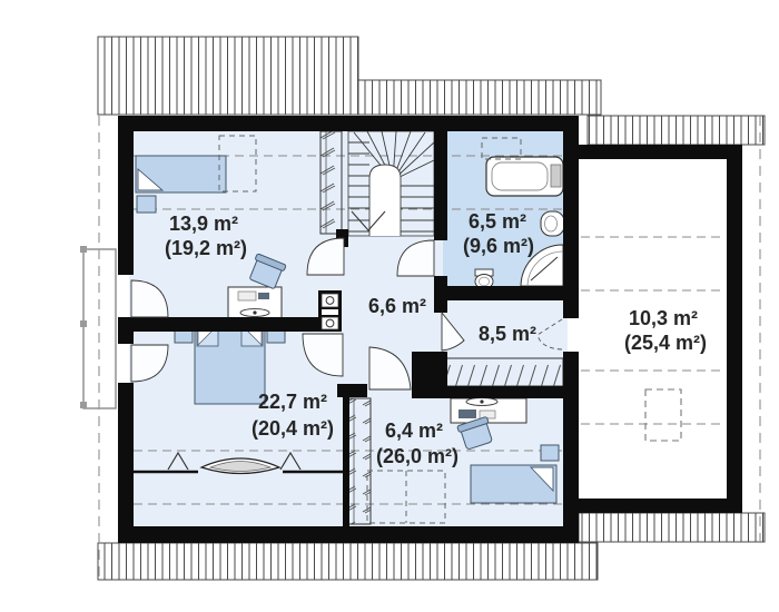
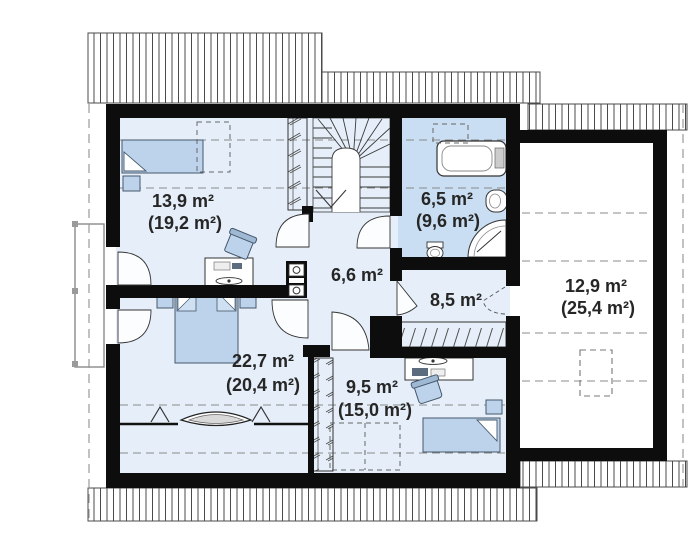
  13,9 m²
  (19,2 m²)
  6,5 m²
  (9,6 m²)
  6,6 m²
  8,5 m²
- 10,3 m²
+ 12,9 m²
  (25,4 m²)
  22,7 m²
  (20,4 m²)
- 6,4 m²
+ 9,5 m²
- (26,0 m²)
+ (15,0 m²)
